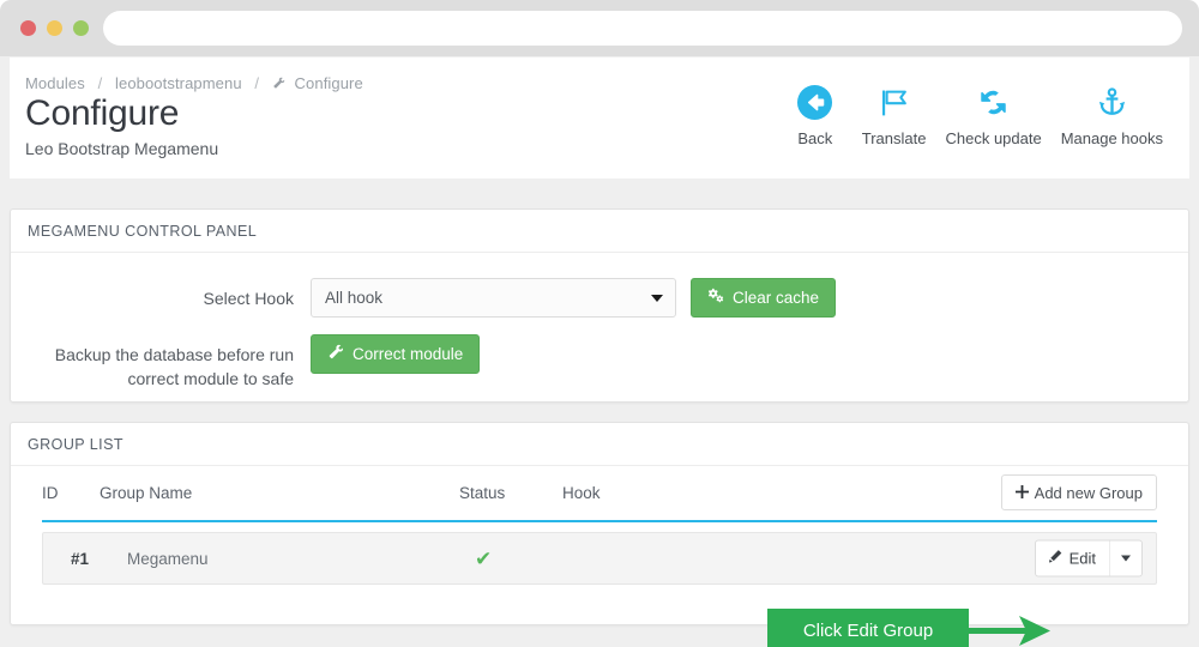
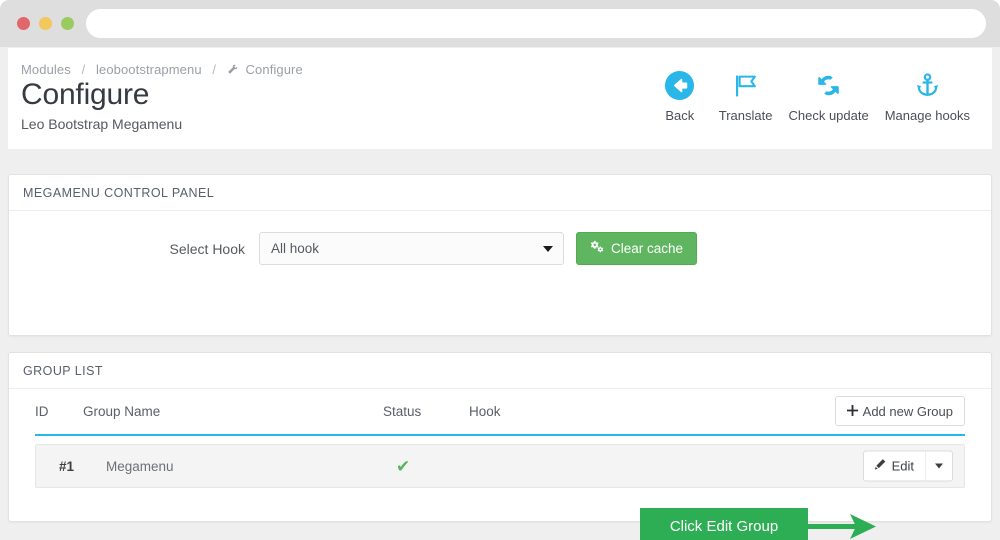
  Modules / leobootstrapmenu / Configure
  Configure
  Leo Bootstrap Megamenu
  Back
  Translate
  Check update
  Manage hooks
  MEGAMENU CONTROL PANEL
  Select Hook
  All hook
  Clear cache
- Backup the database before run correct module to safe
- Correct module
  GROUP LIST
  ID
  Group Name
  Status
  Hook
  Add new Group
  #1
  Megamenu
  ✔
  Edit
  Click Edit Group
